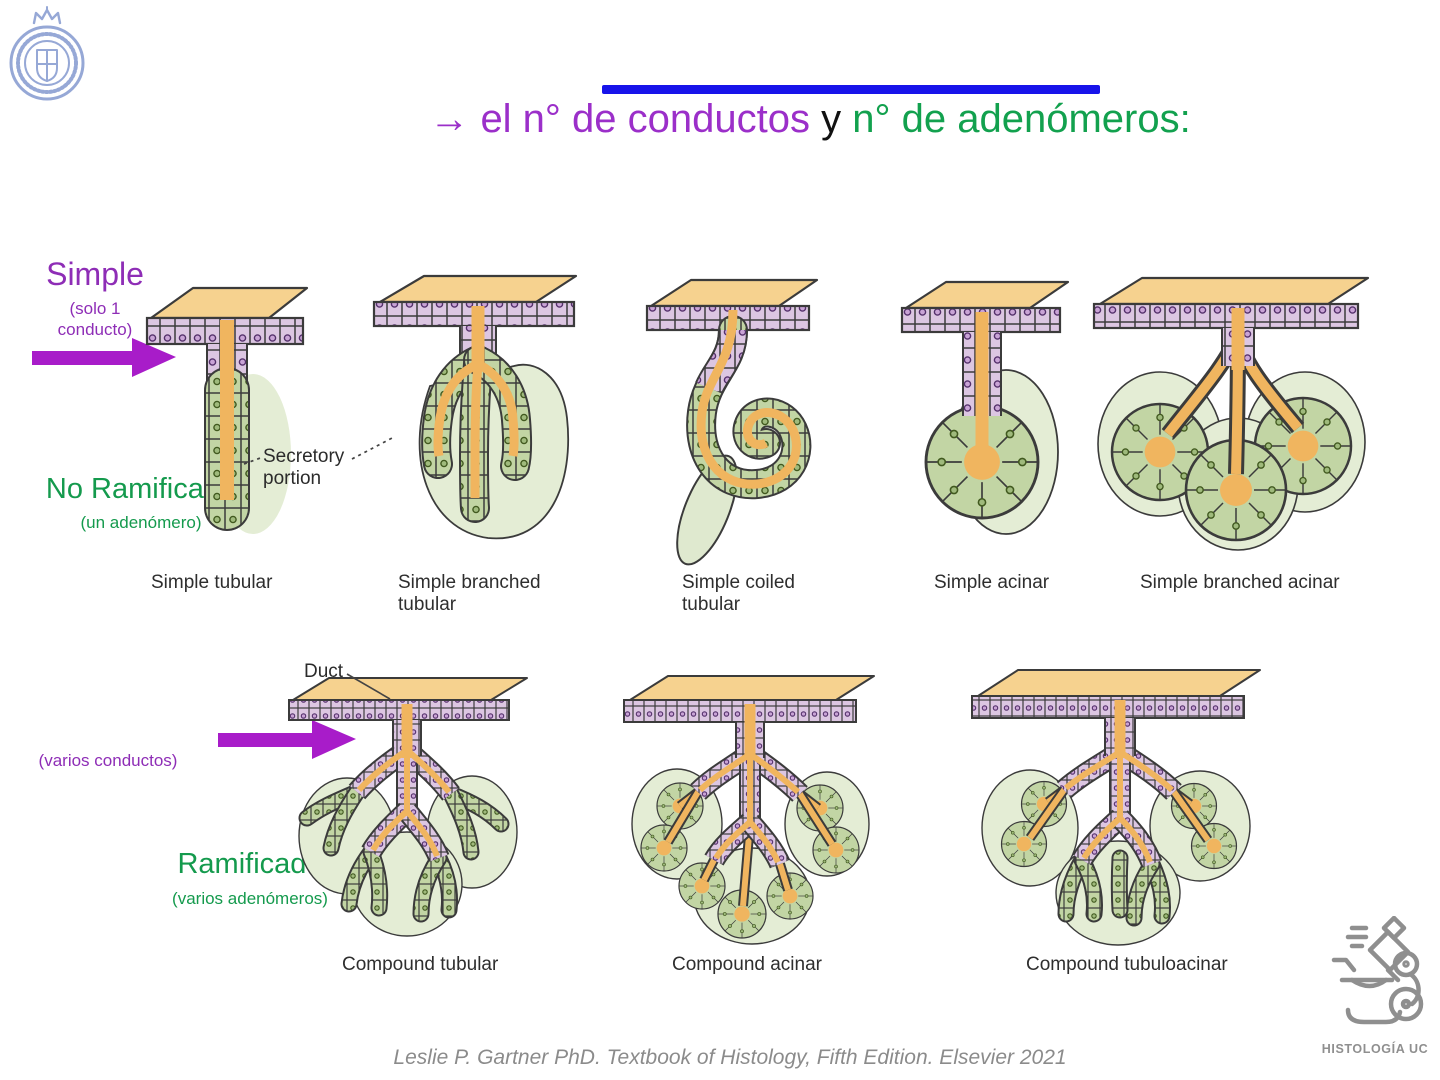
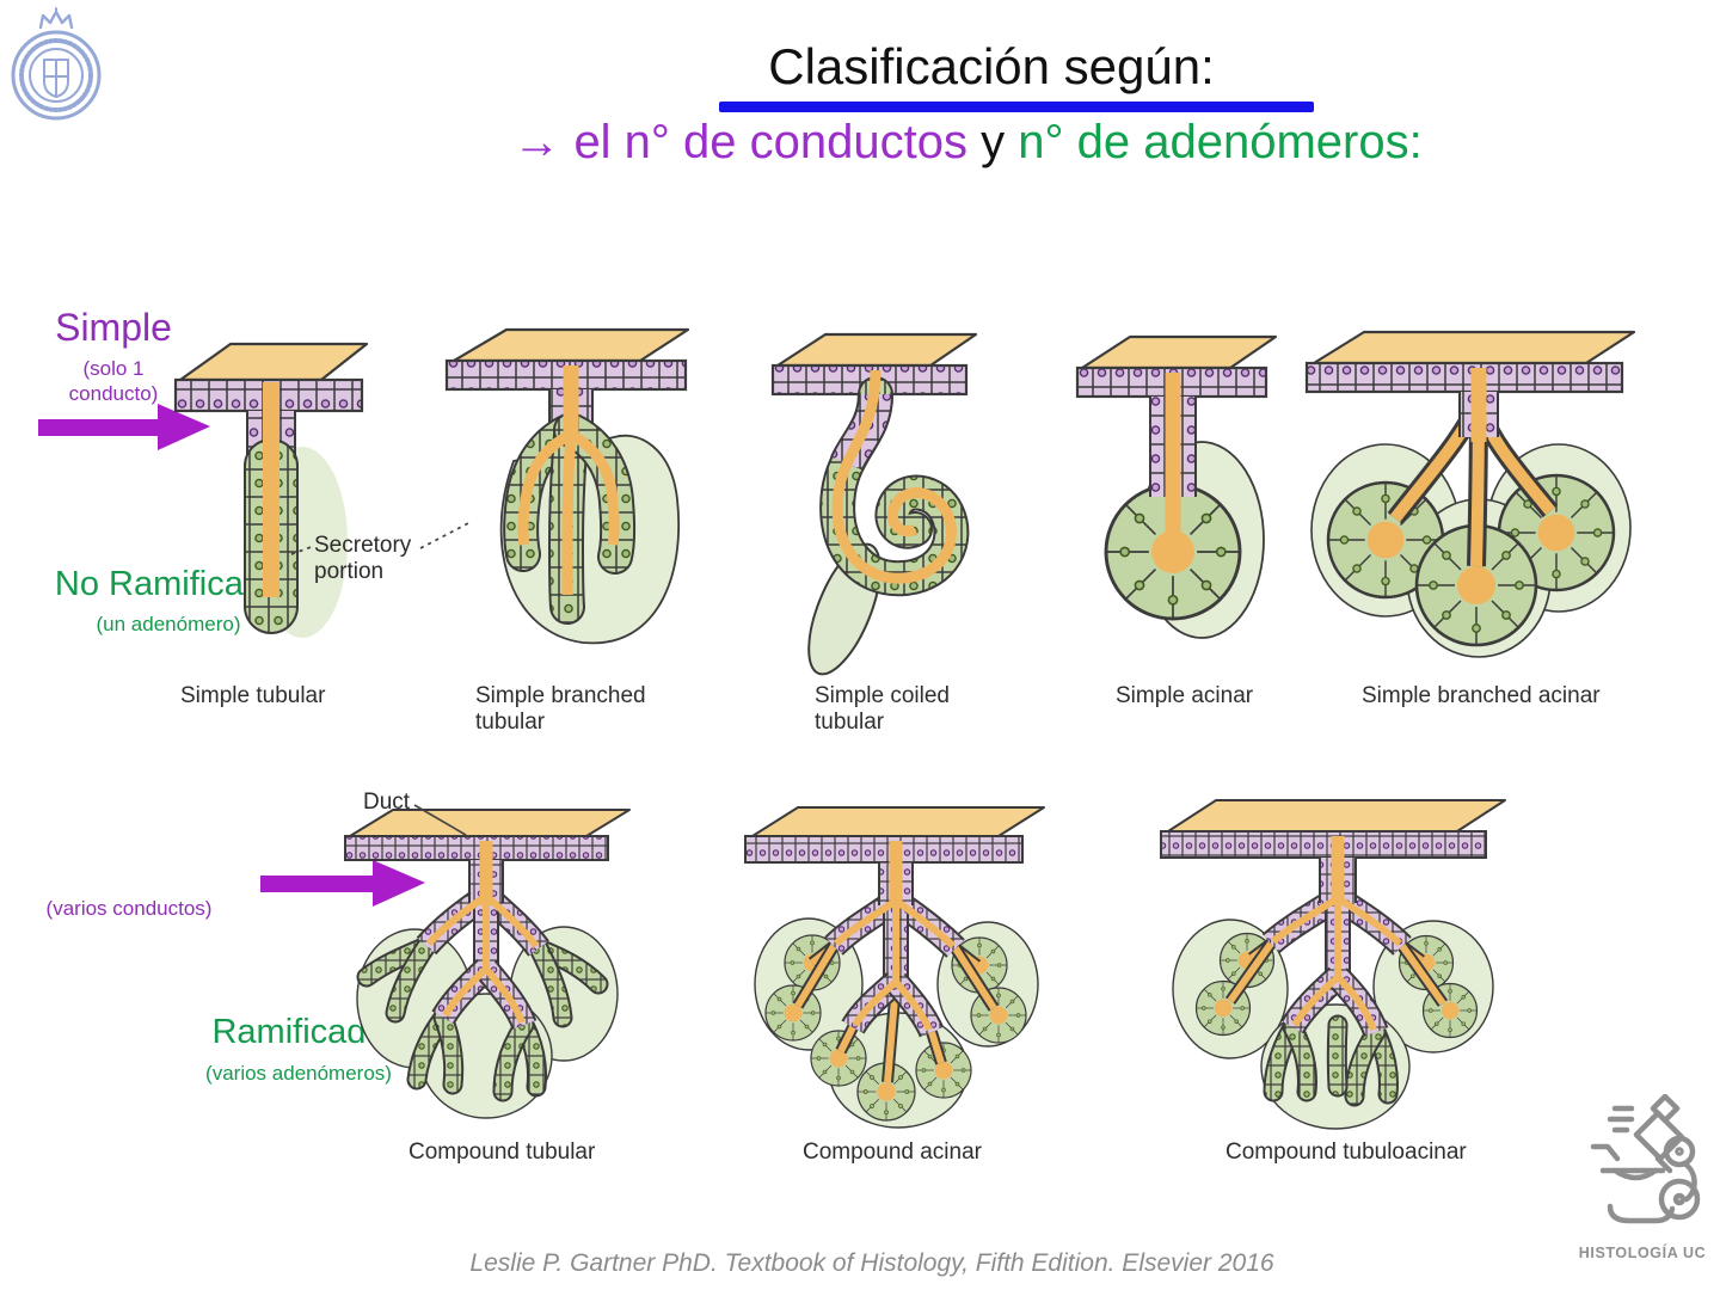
+ Clasificación según:
  → el n° de conductos y n° de adenómeros:
  Simple
  (solo 1
  conducto)
  No Ramifica
  (un adenómero)
  (varios conductos)
  Ramificad
  (varios adenómeros)
  Secretory
  portion
  Duct
  Simple tubular
  Simple branched
  tubular
  Simple coiled
  tubular
  Simple acinar
  Simple branched acinar
  Compound tubular
  Compound acinar
  Compound tubuloacinar
- Leslie P. Gartner PhD. Textbook of Histology, Fifth Edition. Elsevier 2021
+ Leslie P. Gartner PhD. Textbook of Histology, Fifth Edition. Elsevier 2016
  HISTOLOGÍA UC
